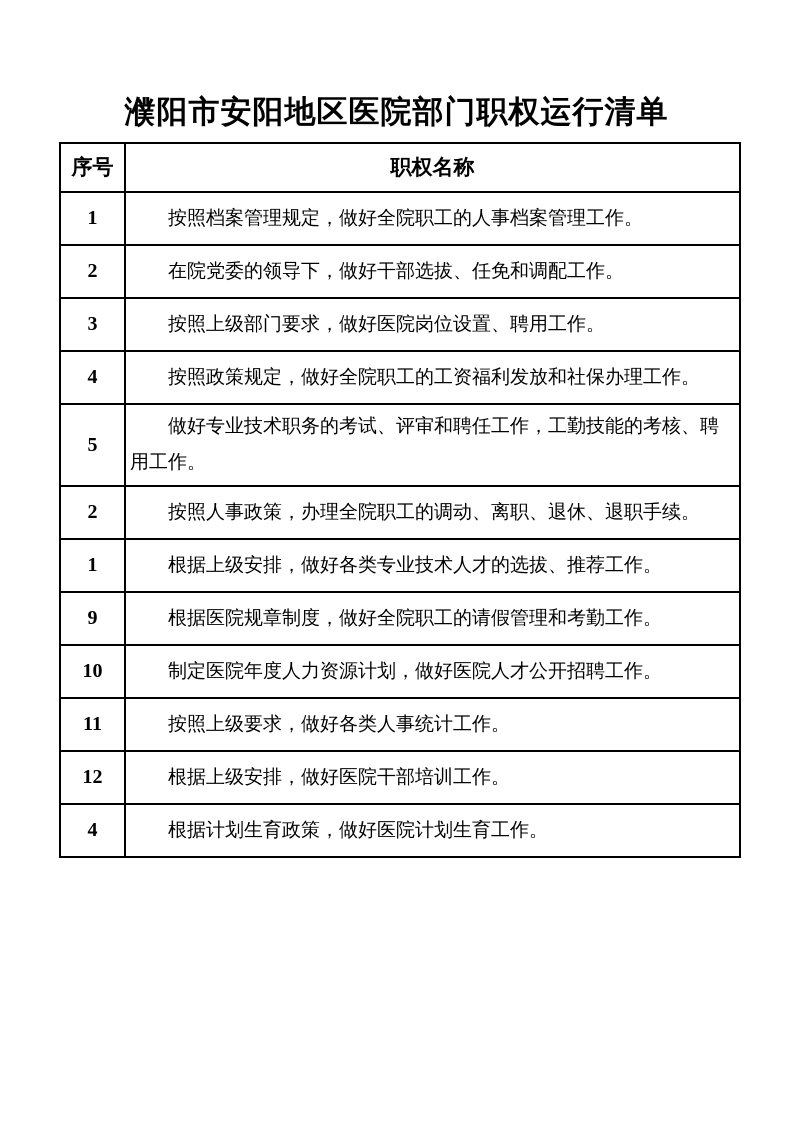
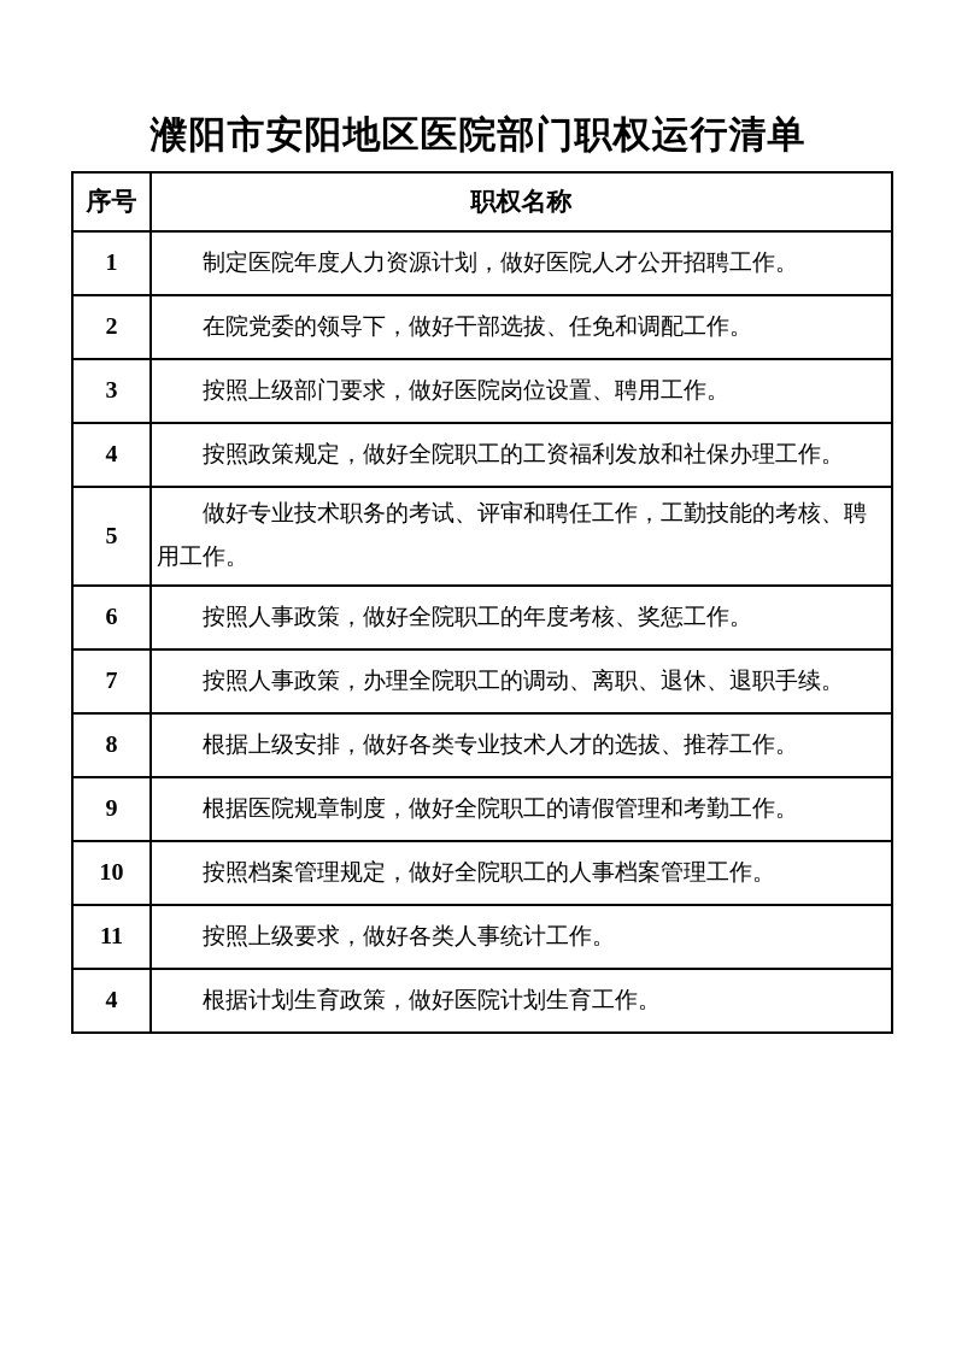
  濮阳市安阳地区医院部门职权运行清单
  序号	职权名称
- 1	按照档案管理规定，做好全院职工的人事档案管理工作。
+ 1	制定医院年度人力资源计划，做好医院人才公开招聘工作。
  2	在院党委的领导下，做好干部选拔、任免和调配工作。
  3	按照上级部门要求，做好医院岗位设置、聘用工作。
  4	按照政策规定，做好全院职工的工资福利发放和社保办理工作。
  5	做好专业技术职务的考试、评审和聘任工作，工勤技能的考核、聘用工作。
+ 6	按照人事政策，做好全院职工的年度考核、奖惩工作。
- 2	按照人事政策，办理全院职工的调动、离职、退休、退职手续。
+ 7	按照人事政策，办理全院职工的调动、离职、退休、退职手续。
- 1	根据上级安排，做好各类专业技术人才的选拔、推荐工作。
+ 8	根据上级安排，做好各类专业技术人才的选拔、推荐工作。
  9	根据医院规章制度，做好全院职工的请假管理和考勤工作。
- 10	制定医院年度人力资源计划，做好医院人才公开招聘工作。
+ 10	按照档案管理规定，做好全院职工的人事档案管理工作。
  11	按照上级要求，做好各类人事统计工作。
- 12	根据上级安排，做好医院干部培训工作。
  4	根据计划生育政策，做好医院计划生育工作。
